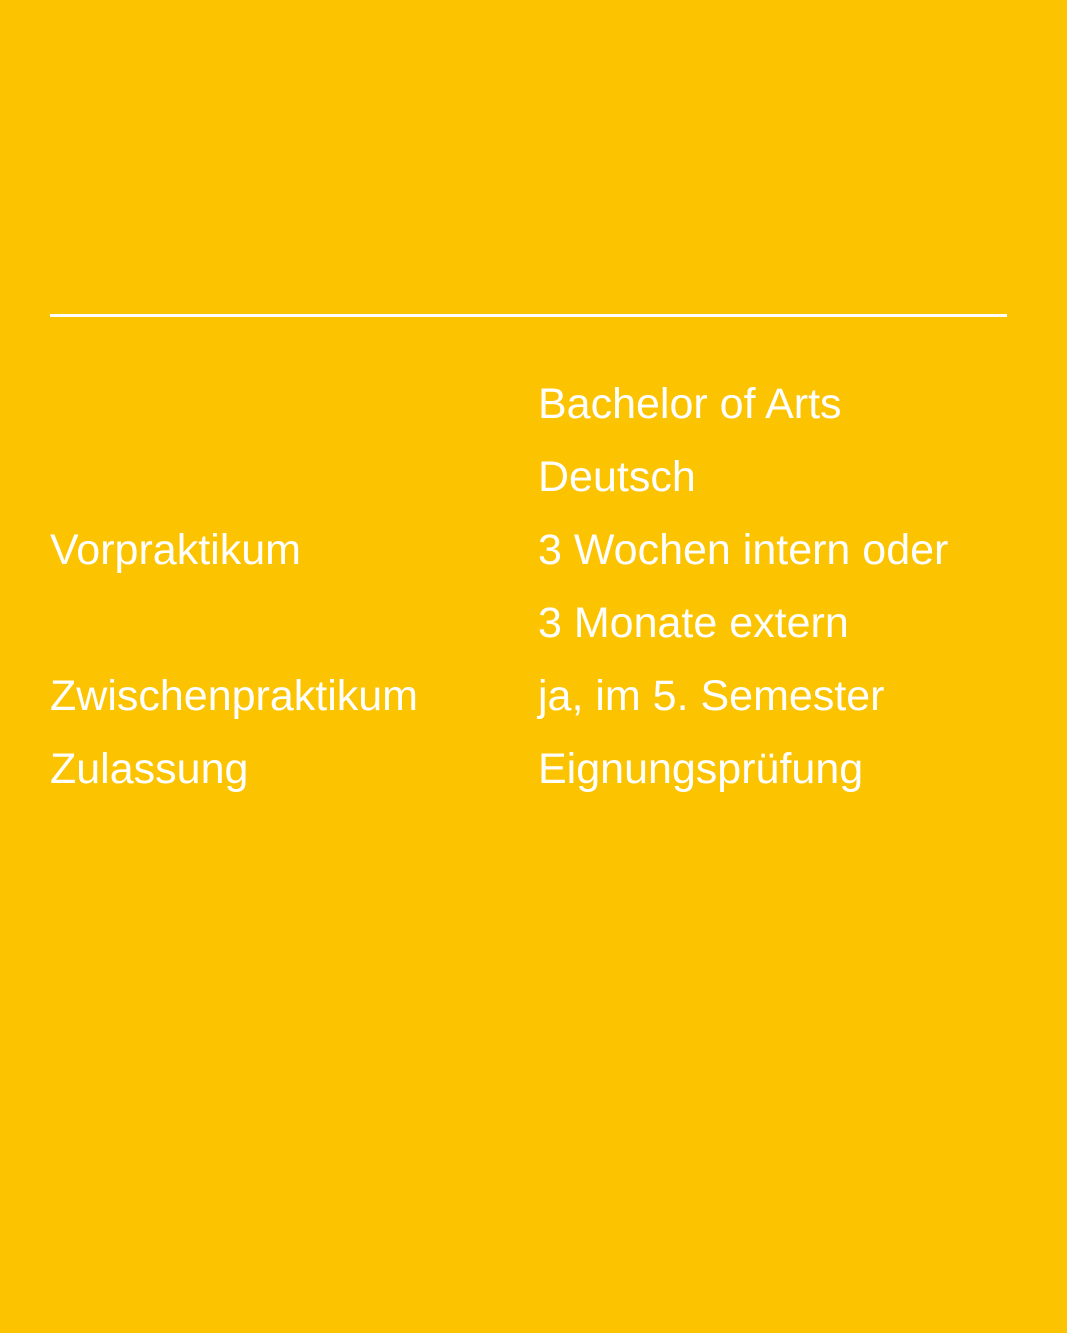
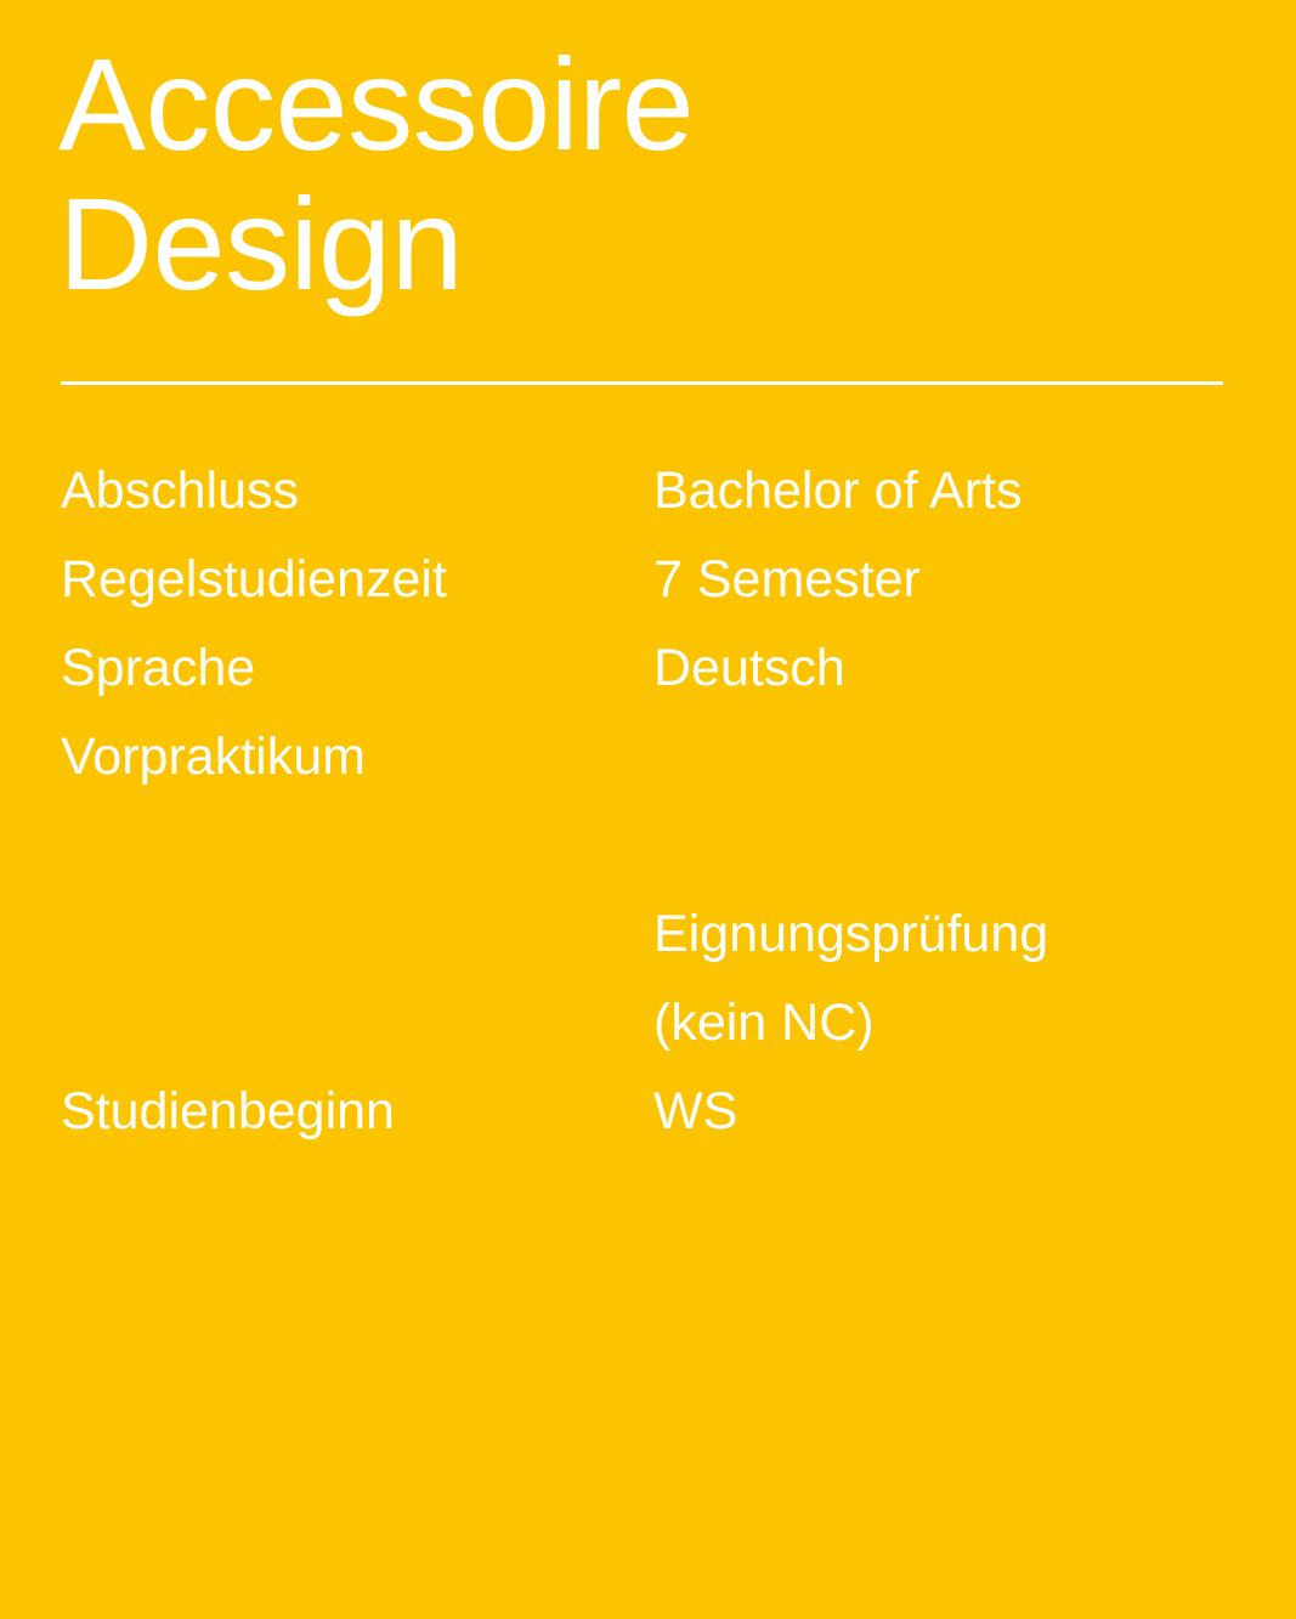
+ Accessoire
+ Design
+ Abschluss
  Bachelor of Arts
+ Regelstudienzeit
+ 7 Semester
+ Sprache
  Deutsch
  Vorpraktikum
- 3 Wochen intern oder
- 3 Monate extern
- Zwischenpraktikum
- ja, im 5. Semester
- Zulassung
  Eignungsprüfung
+ (kein NC)
+ Studienbeginn
+ WS
